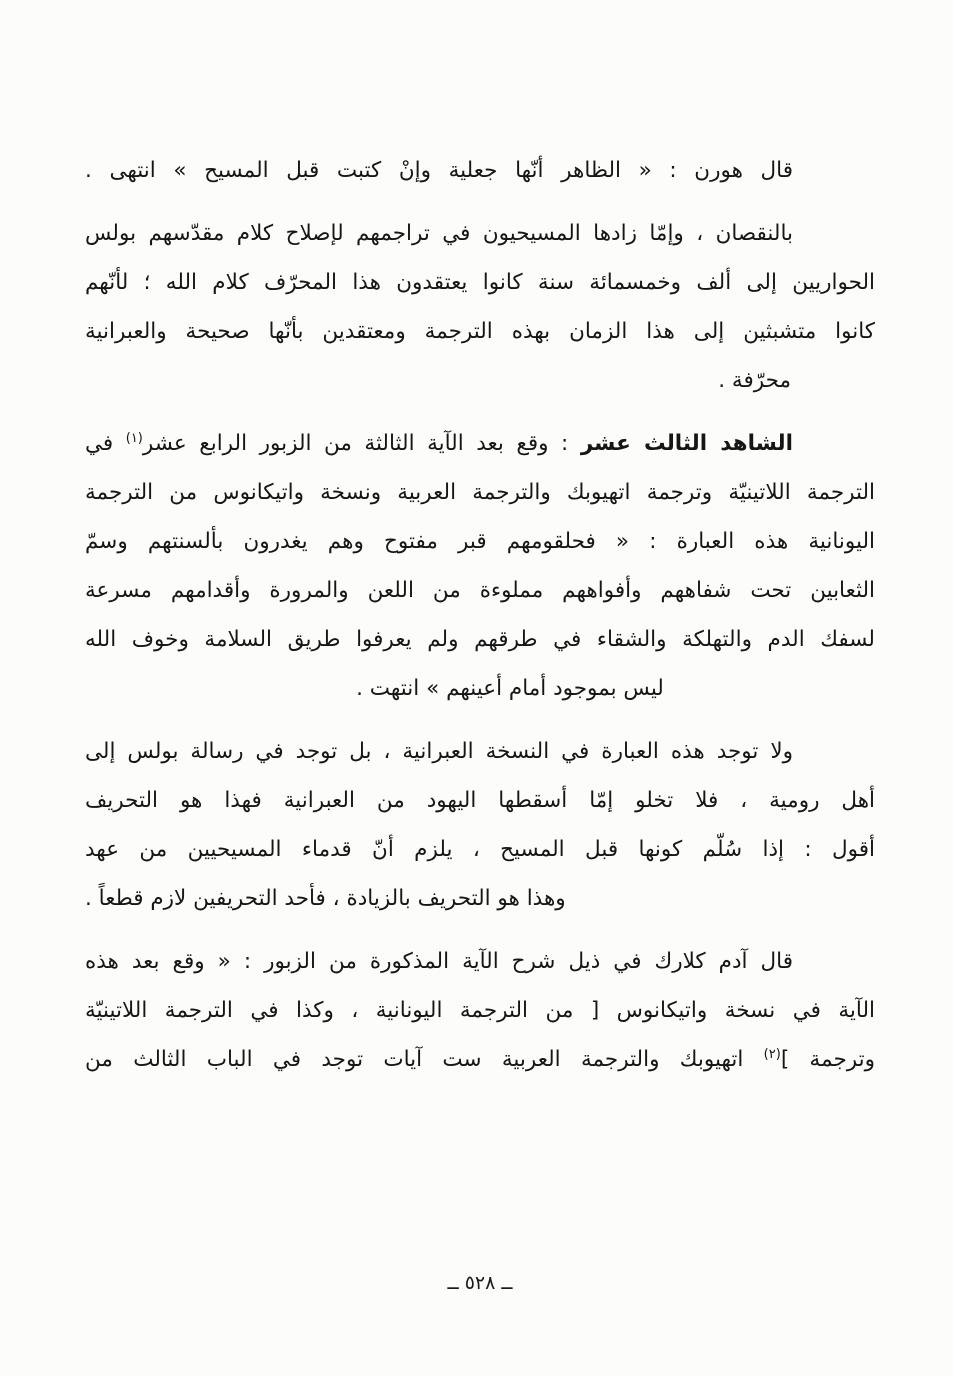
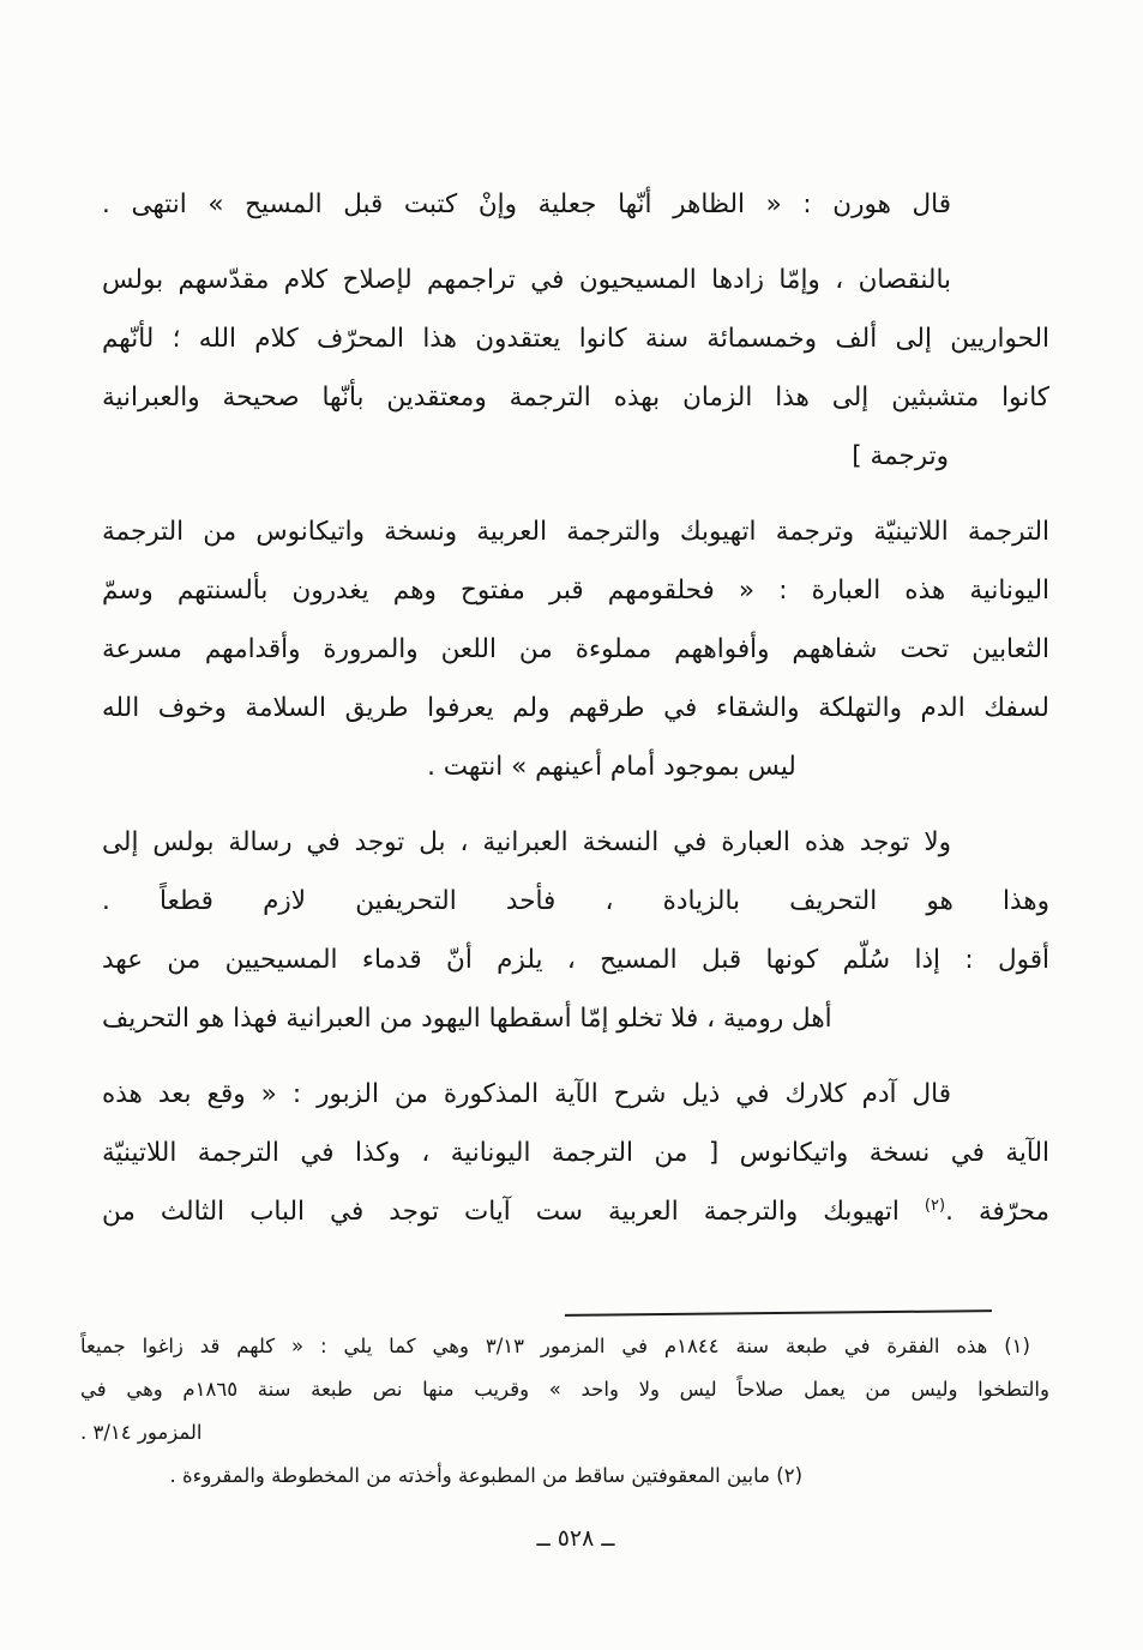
  قال هورن : « الظاهر أنّها جعلية وإنْ كتبت قبل المسيح » انتهى .
  بالنقصان ، وإمّا زادها المسيحيون في تراجمهم لإصلاح كلام مقدّسهم بولس
  الحواريين إلى ألف وخمسمائة سنة كانوا يعتقدون هذا المحرّف كلام الله ؛ لأنّهم
  كانوا متشبثين إلى هذا الزمان بهذه الترجمة ومعتقدين بأنّها صحيحة والعبرانية
- محرّفة .
+ وترجمة ]
- الشاهد الثالث عشر : وقع بعد الآية الثالثة من الزبور الرابع عشر(١) في
  الترجمة اللاتينيّة وترجمة اتهيوبك والترجمة العربية ونسخة واتيكانوس من الترجمة
  اليونانية هذه العبارة : « فحلقومهم قبر مفتوح وهم يغدرون بألسنتهم وسمّ
  الثعابين تحت شفاههم وأفواههم مملوءة من اللعن والمرورة وأقدامهم مسرعة
  لسفك الدم والتهلكة والشقاء في طرقهم ولم يعرفوا طريق السلامة وخوف الله
  ليس بموجود أمام أعينهم » انتهت .
  ولا توجد هذه العبارة في النسخة العبرانية ، بل توجد في رسالة بولس إلى
- أهل رومية ، فلا تخلو إمّا أسقطها اليهود من العبرانية فهذا هو التحريف
+ وهذا هو التحريف بالزيادة ، فأحد التحريفين لازم قطعاً .
  أقول : إذا سُلّم كونها قبل المسيح ، يلزم أنّ قدماء المسيحيين من عهد
- وهذا هو التحريف بالزيادة ، فأحد التحريفين لازم قطعاً .
+ أهل رومية ، فلا تخلو إمّا أسقطها اليهود من العبرانية فهذا هو التحريف
  قال آدم كلارك في ذيل شرح الآية المذكورة من الزبور : « وقع بعد هذه
  الآية في نسخة واتيكانوس [ من الترجمة اليونانية ، وكذا في الترجمة اللاتينيّة
- وترجمة ](٢) اتهيوبك والترجمة العربية ست آيات توجد في الباب الثالث من
+ محرّفة .(٢) اتهيوبك والترجمة العربية ست آيات توجد في الباب الثالث من
+ (١) هذه الفقرة في طبعة سنة ١٨٤٤م في المزمور ٣/١٣ وهي كما يلي : « كلهم قد زاغوا جميعاً
+ والتطخوا وليس من يعمل صلاحاً ليس ولا واحد » وقريب منها نص طبعة سنة ١٨٦٥م وهي في
+ المزمور ٣/١٤ .
+ (٢) مابين المعقوفتين ساقط من المطبوعة وأخذته من المخطوطة والمقروءة .
  ــ ٥٢٨ ــ
